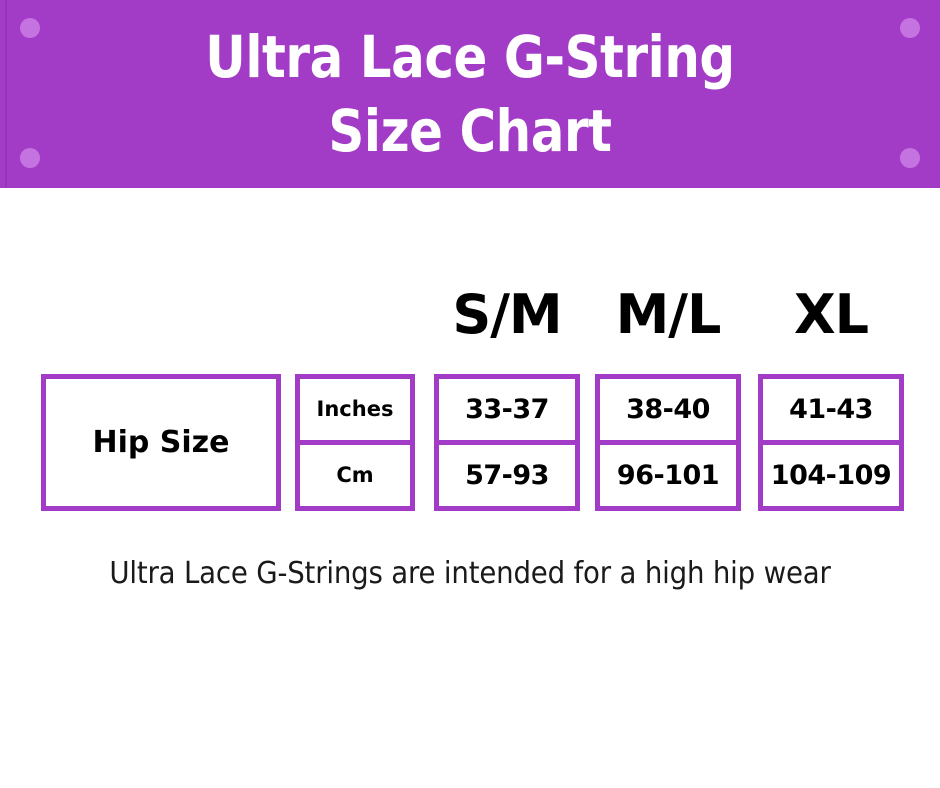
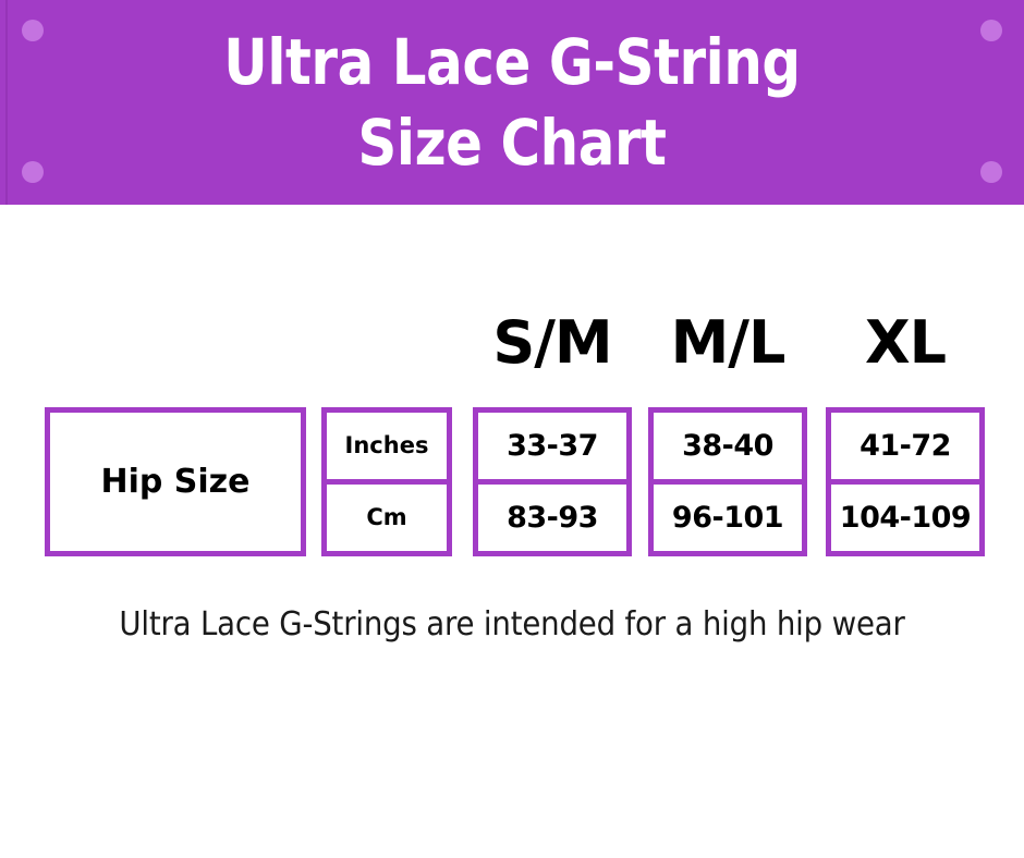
  Ultra Lace G-String
  Size Chart
  S/M
  M/L
  XL
  Hip Size
  Inches
  Cm
  33-37
- 57-93
+ 83-93
  38-40
  96-101
- 41-43
+ 41-72
  104-109
  Ultra Lace G-Strings are intended for a high hip wear
